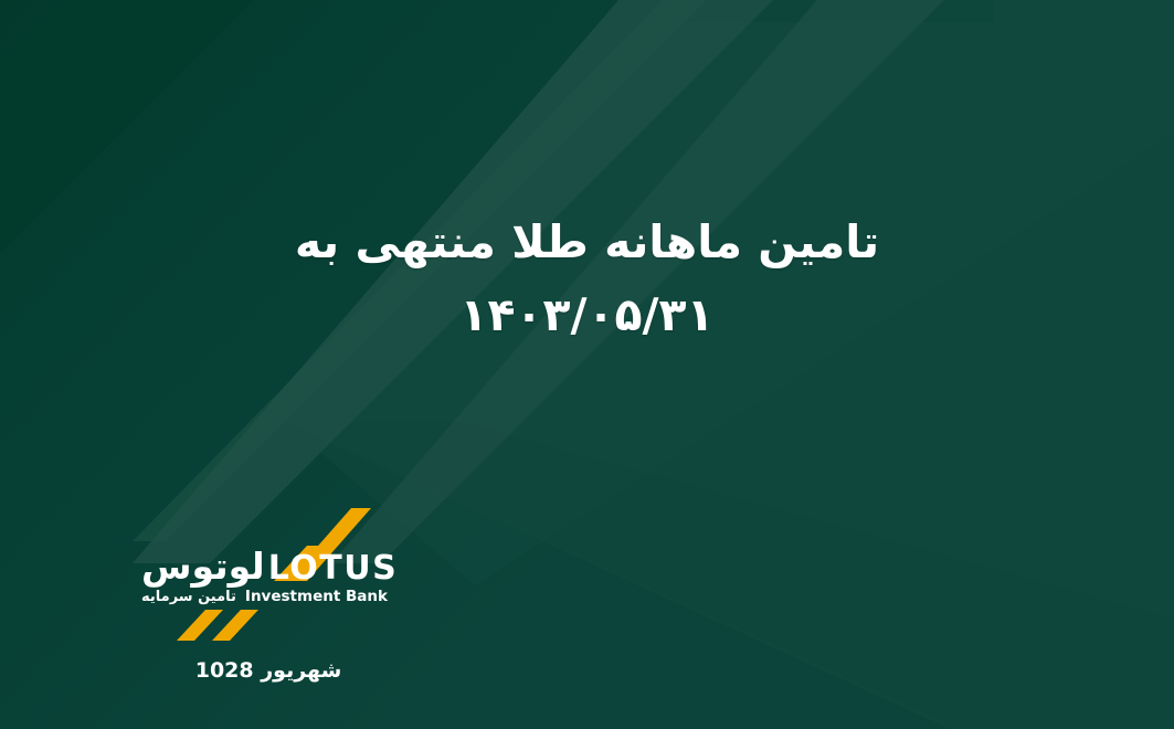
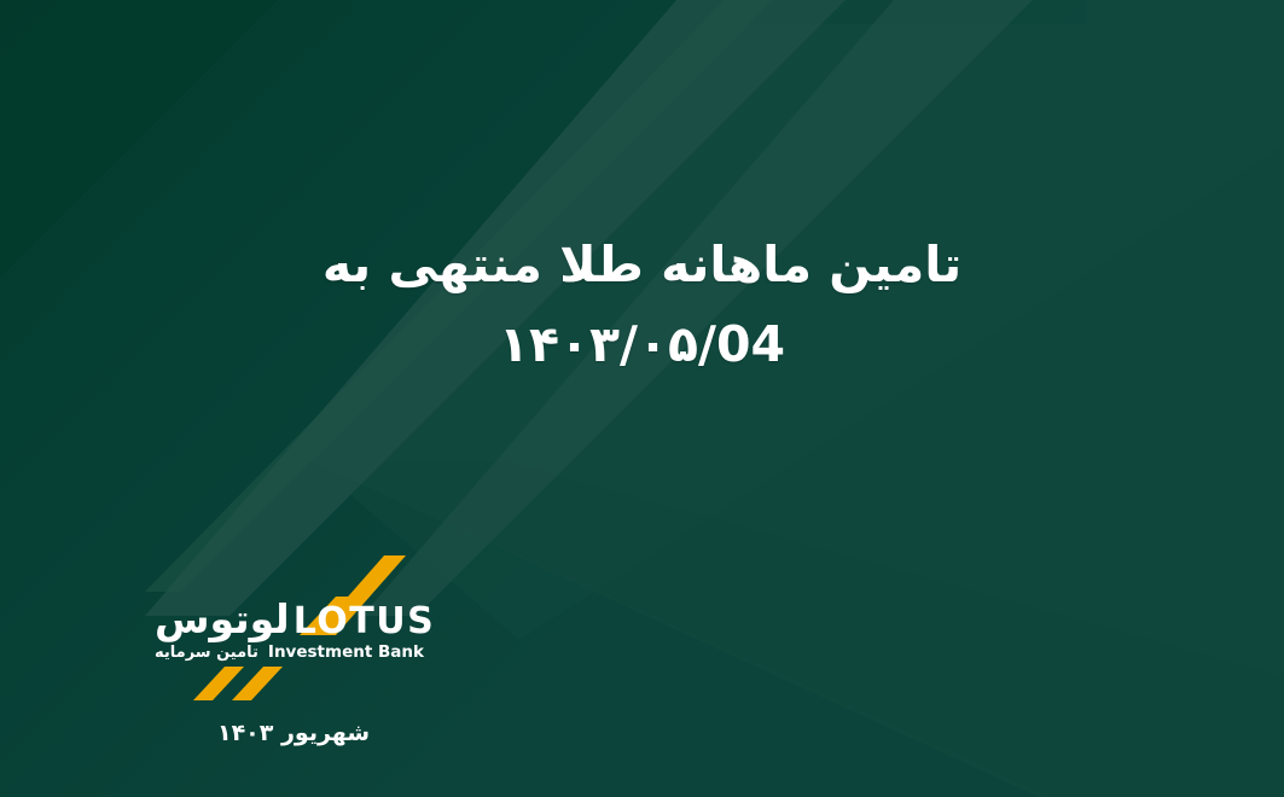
  تامین ماهانه طلا منتهی به
- ۱۴۰۳/۰۵/۳۱
+ ۱۴۰۳/۰۵/04
  لوتوس
  LOTUS
  تامین سرمایه
  Investment Bank
- شهریور 1028
+ شهریور ۱۴۰۳
